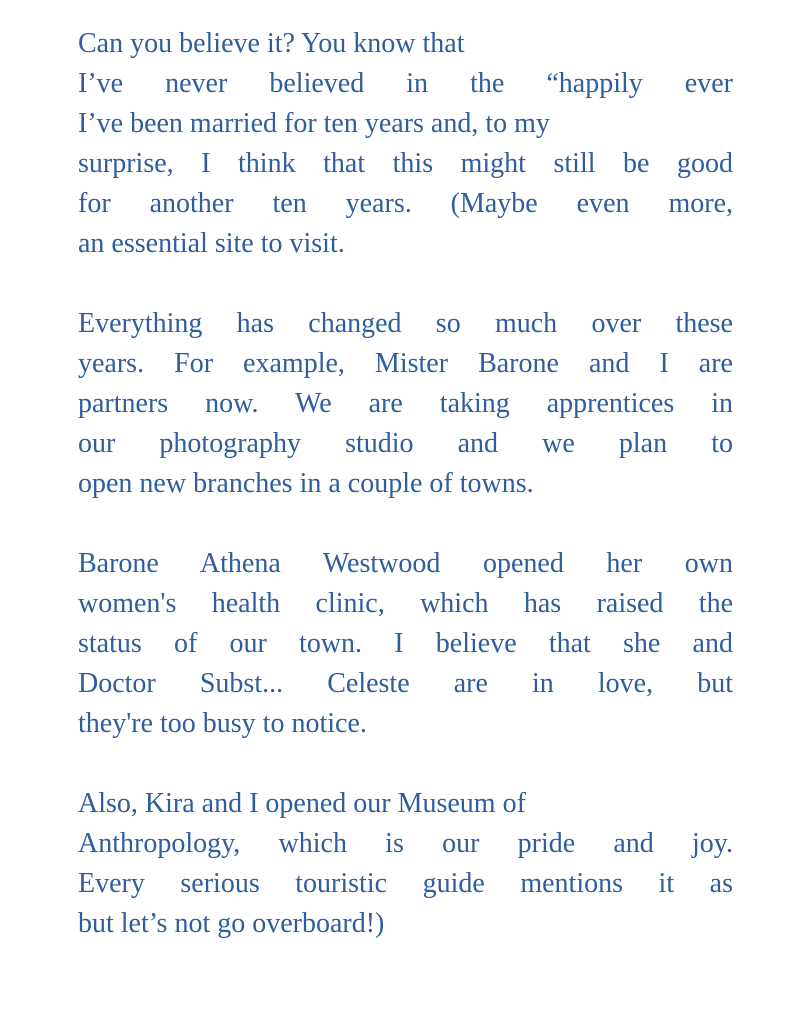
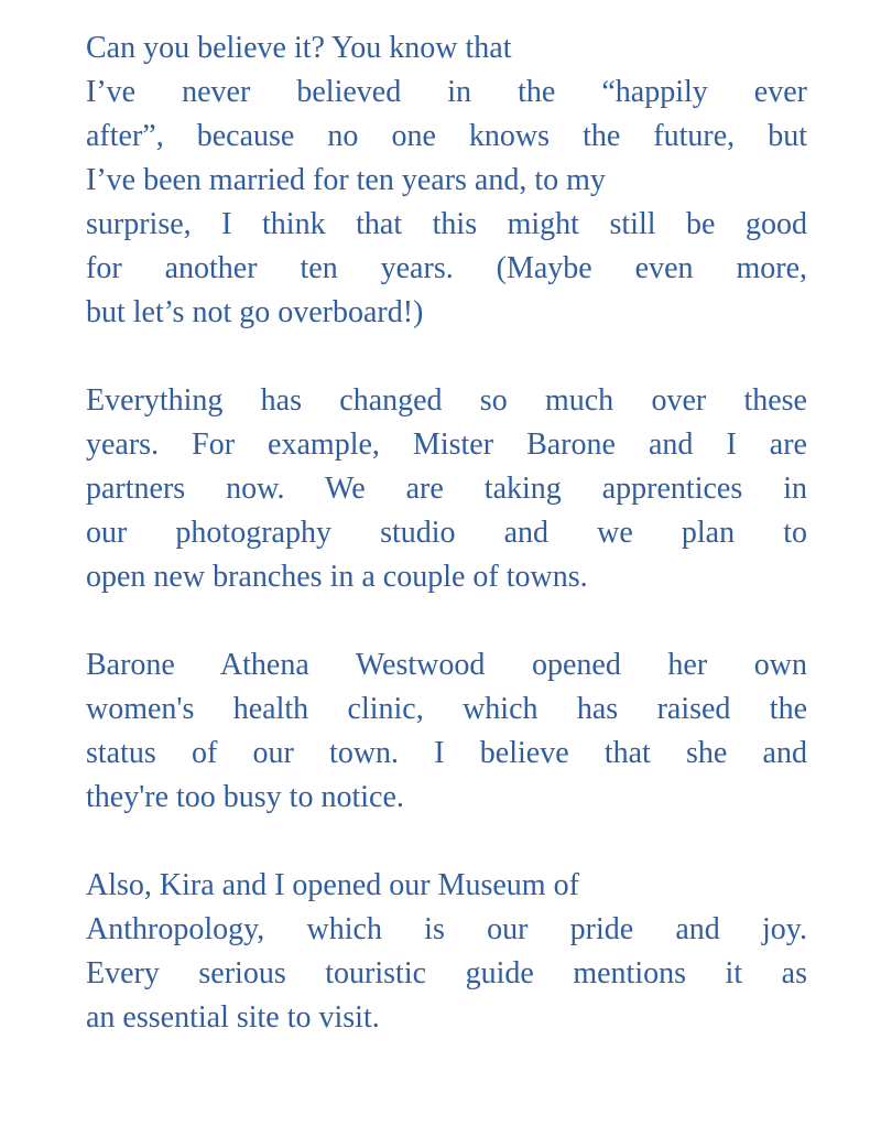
  Can you believe it? You know that
  I’ve never believed in the “happily ever
+ after”, because no one knows the future, but
  I’ve been married for ten years and, to my
  surprise, I think that this might still be good
  for another ten years. (Maybe even more,
- an essential site to visit.
+ but let’s not go overboard!)
  Everything has changed so much over these
  years. For example, Mister Barone and I are
  partners now. We are taking apprentices in
  our photography studio and we plan to
  open new branches in a couple of towns.
  Barone Athena Westwood opened her own
  women's health clinic, which has raised the
  status of our town. I believe that she and
- Doctor Subst... Celeste are in love, but
  they're too busy to notice.
  Also, Kira and I opened our Museum of
  Anthropology, which is our pride and joy.
  Every serious touristic guide mentions it as
- but let’s not go overboard!)
+ an essential site to visit.
